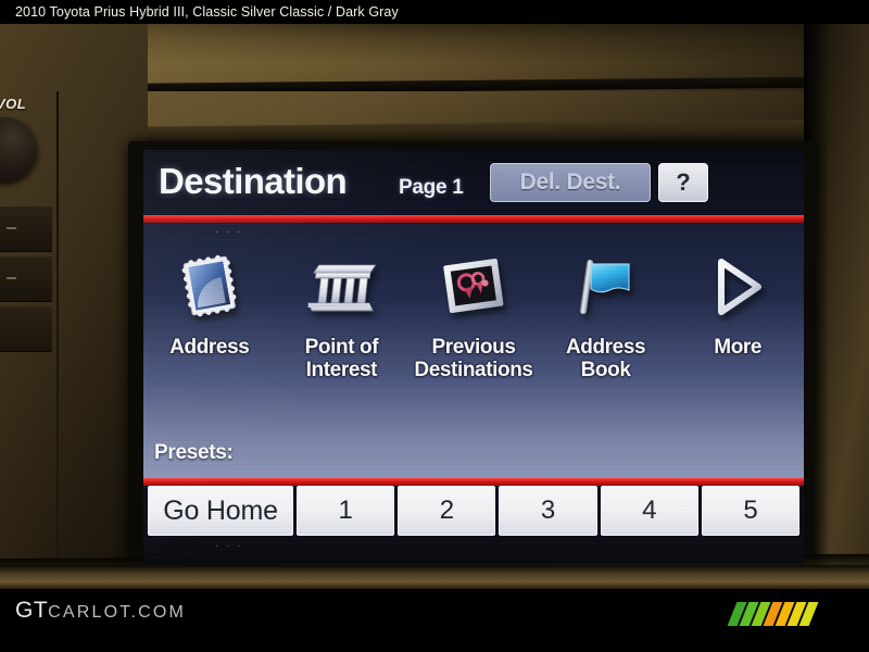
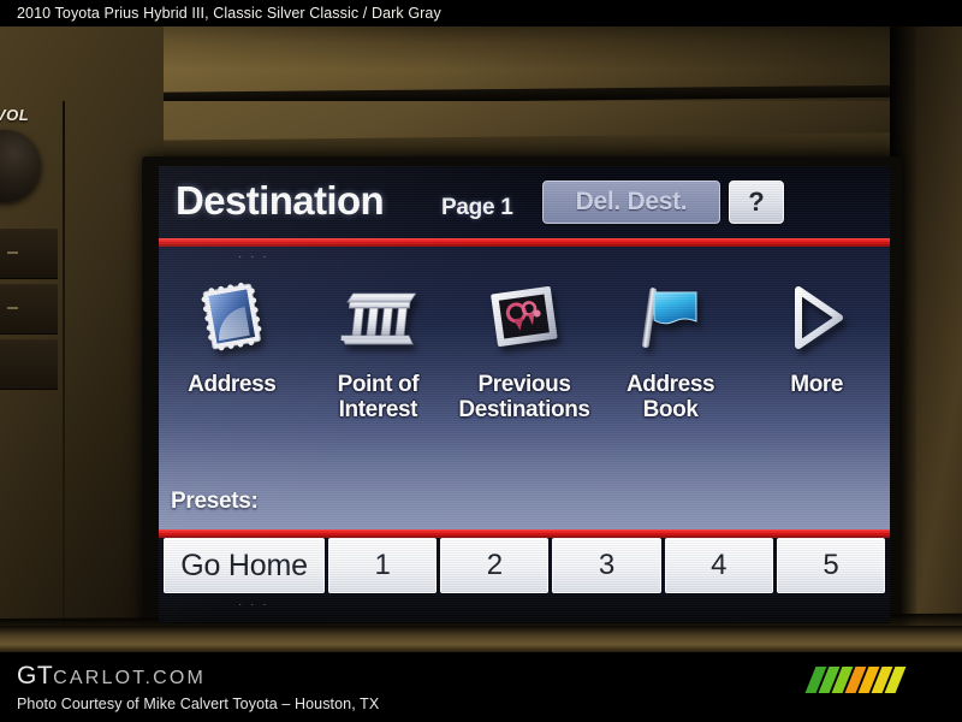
  2010 Toyota Prius Hybrid III, Classic Silver Classic / Dark Gray
  VOL
  GTCARLOT.COM
+ Photo Courtesy of Mike Calvert Toyota – Houston, TX
